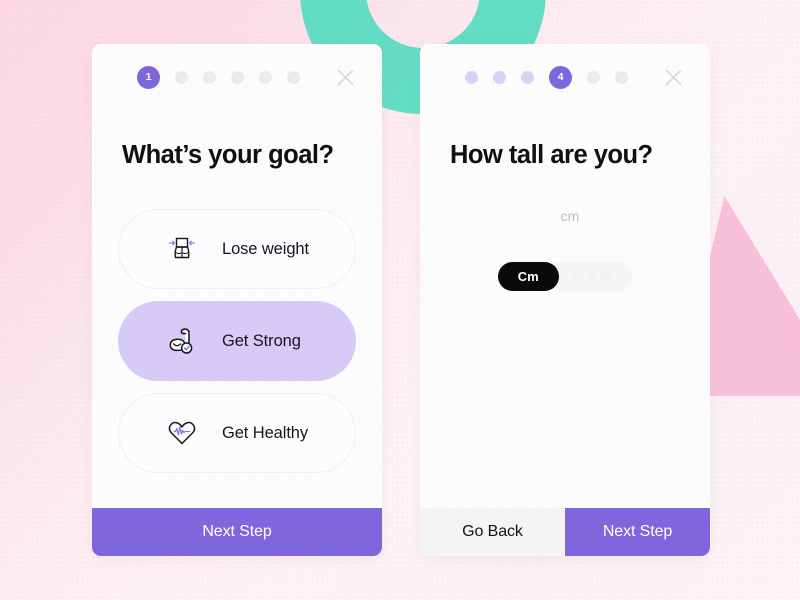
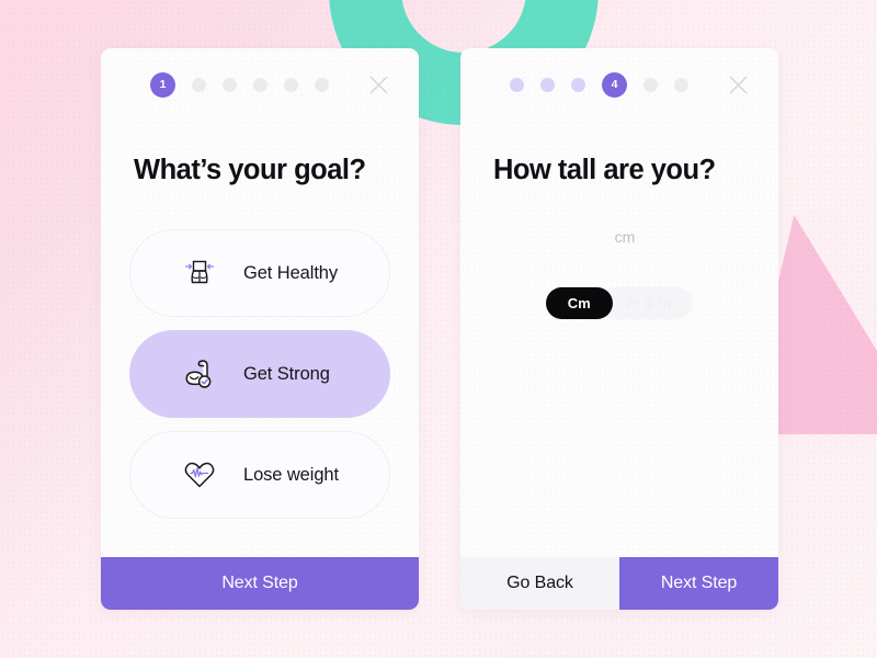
  1
  What’s your goal?
- Lose weight
+ Get Healthy
  Get Strong
- Get Healthy
+ Lose weight
  Next Step
  4
  How tall are you?
  cm
  Cm
  Go Back
  Next Step
